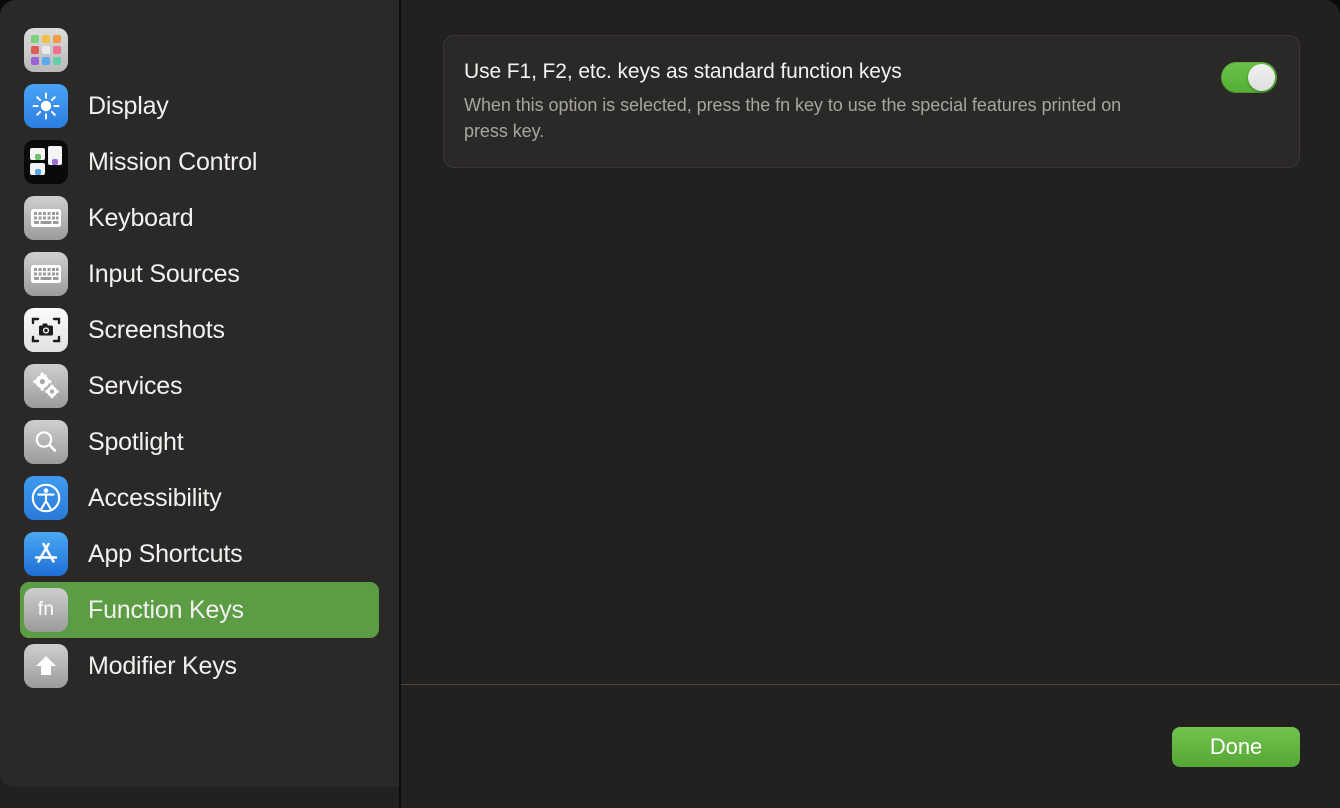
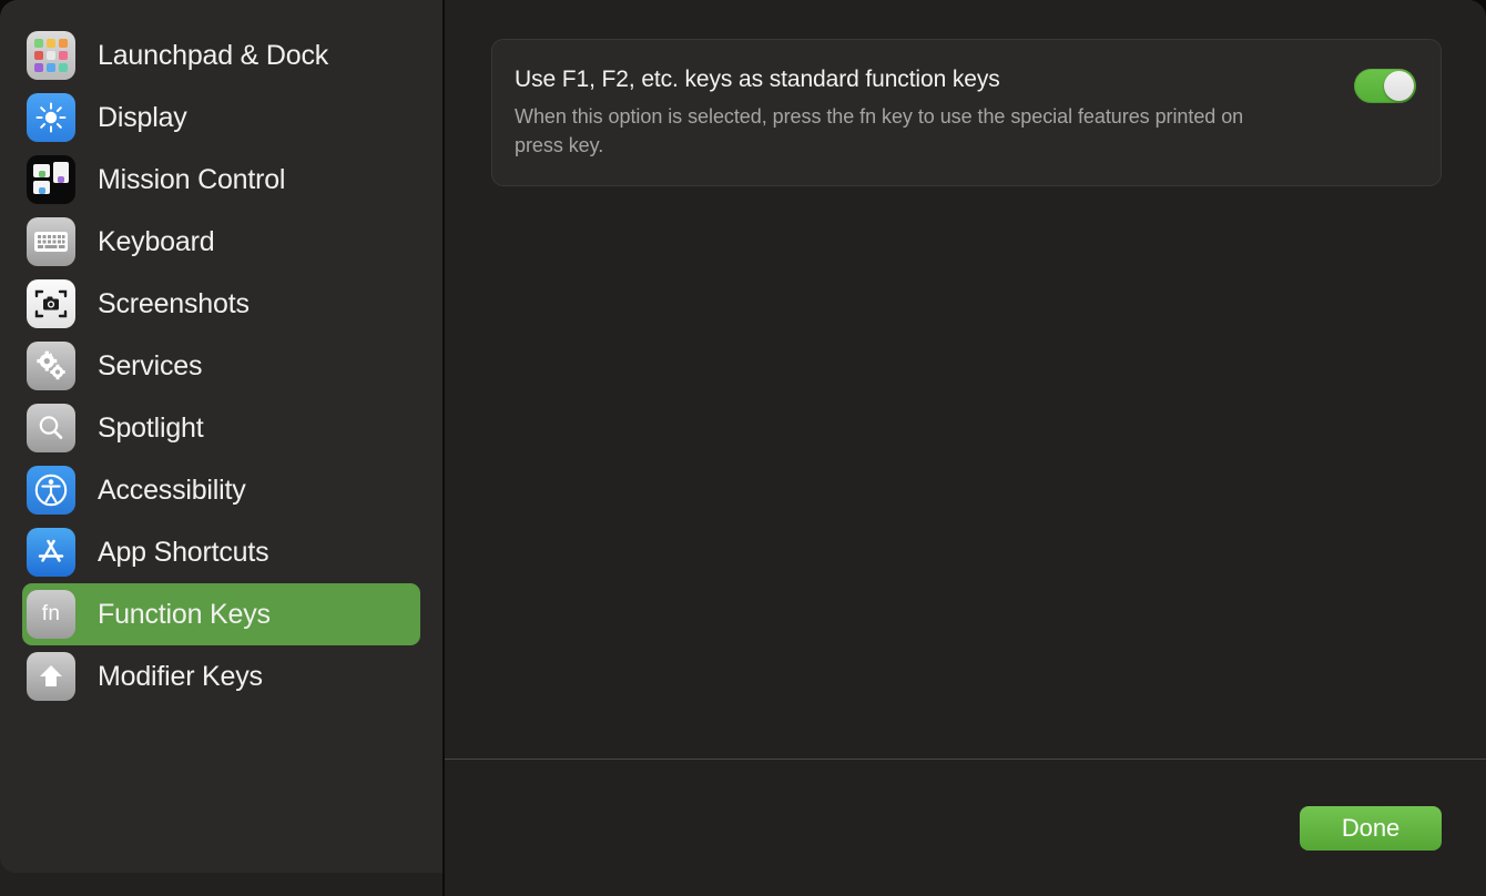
+ Launchpad & Dock
  Display
  Mission Control
  Keyboard
- Input Sources
  Screenshots
  Services
  Spotlight
  Accessibility
  App Shortcuts
  fn
  Function Keys
  Modifier Keys
  Use F1, F2, etc. keys as standard function keys
  When this option is selected, press the fn key to use the special features printed on press key.
  Done
